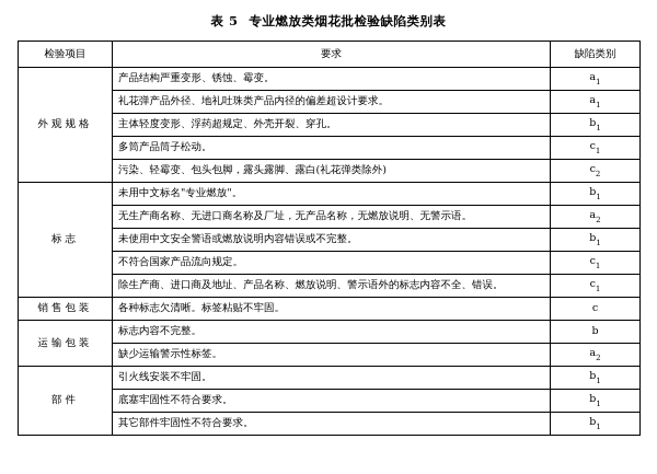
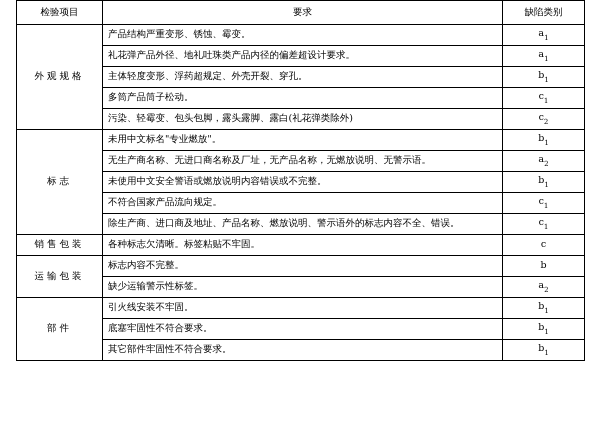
- 表 5 专业燃放类烟花批检验缺陷类别表
  检验项目	要求	缺陷类别
  外观规格	产品结构严重变形、锈蚀、霉变。	a1
  礼花弹产品外径、地礼吐珠类产品内径的偏差超设计要求。	a1
  主体轻度变形、浮药超规定、外壳开裂、穿孔。	b1
  多筒产品筒子松动。	c1
  污染、轻霉变、包头包脚，露头露脚、露白(礼花弹类除外)	c2
  标志	未用中文标名"专业燃放"。	b1
  无生产商名称、无进口商名称及厂址，无产品名称，无燃放说明、无警示语。	a2
  未使用中文安全警语或燃放说明内容错误或不完整。	b1
  不符合国家产品流向规定。	c1
  除生产商、进口商及地址、产品名称、燃放说明、警示语外的标志内容不全、错误。	c1
  销售包装	各种标志欠清晰。标签粘贴不牢固。	c
  运输包装	标志内容不完整。	b
  缺少运输警示性标签。	a2
  部件	引火线安装不牢固。	b1
  底塞牢固性不符合要求。	b1
  其它部件牢固性不符合要求。	b1
